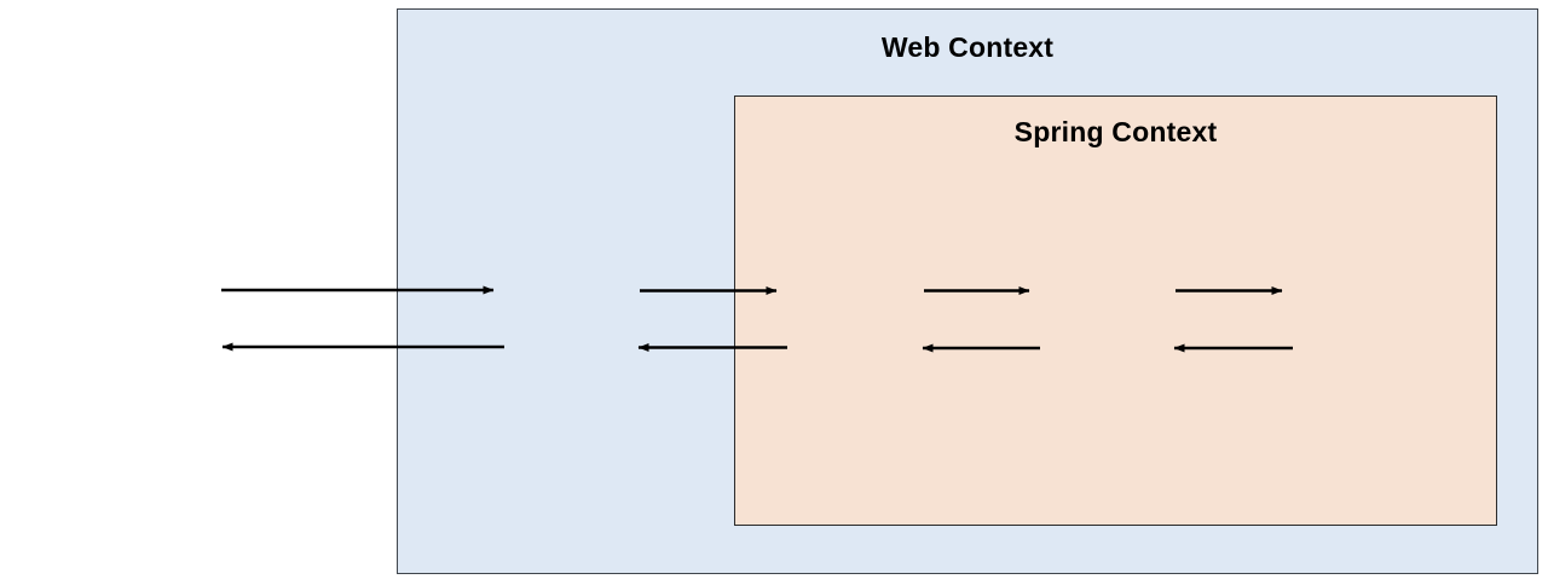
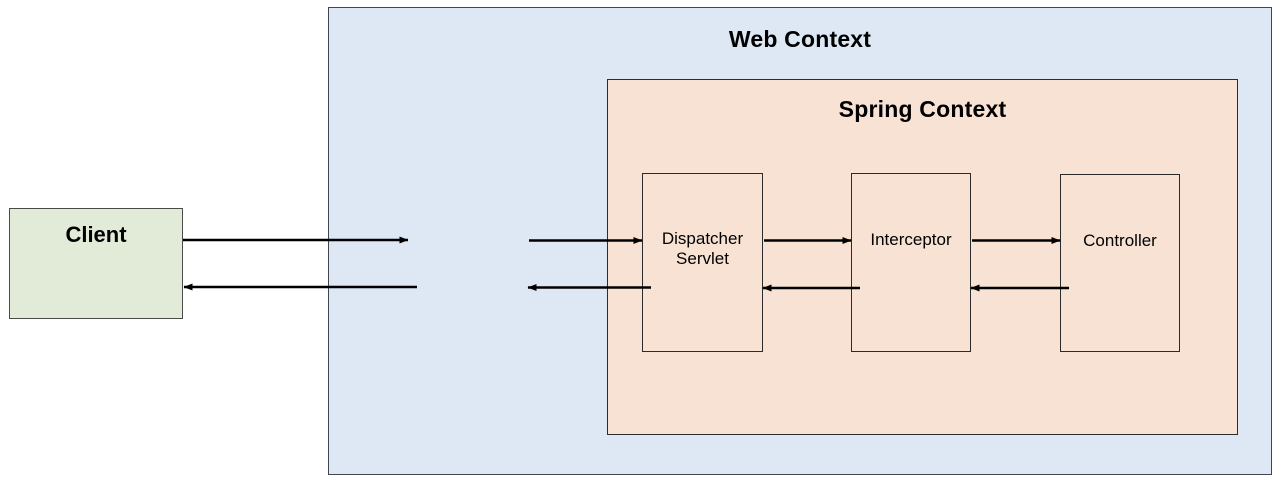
  Web Context
  Spring Context
+ Client
+ Dispatcher
+ Servlet
+ Interceptor
+ Controller
